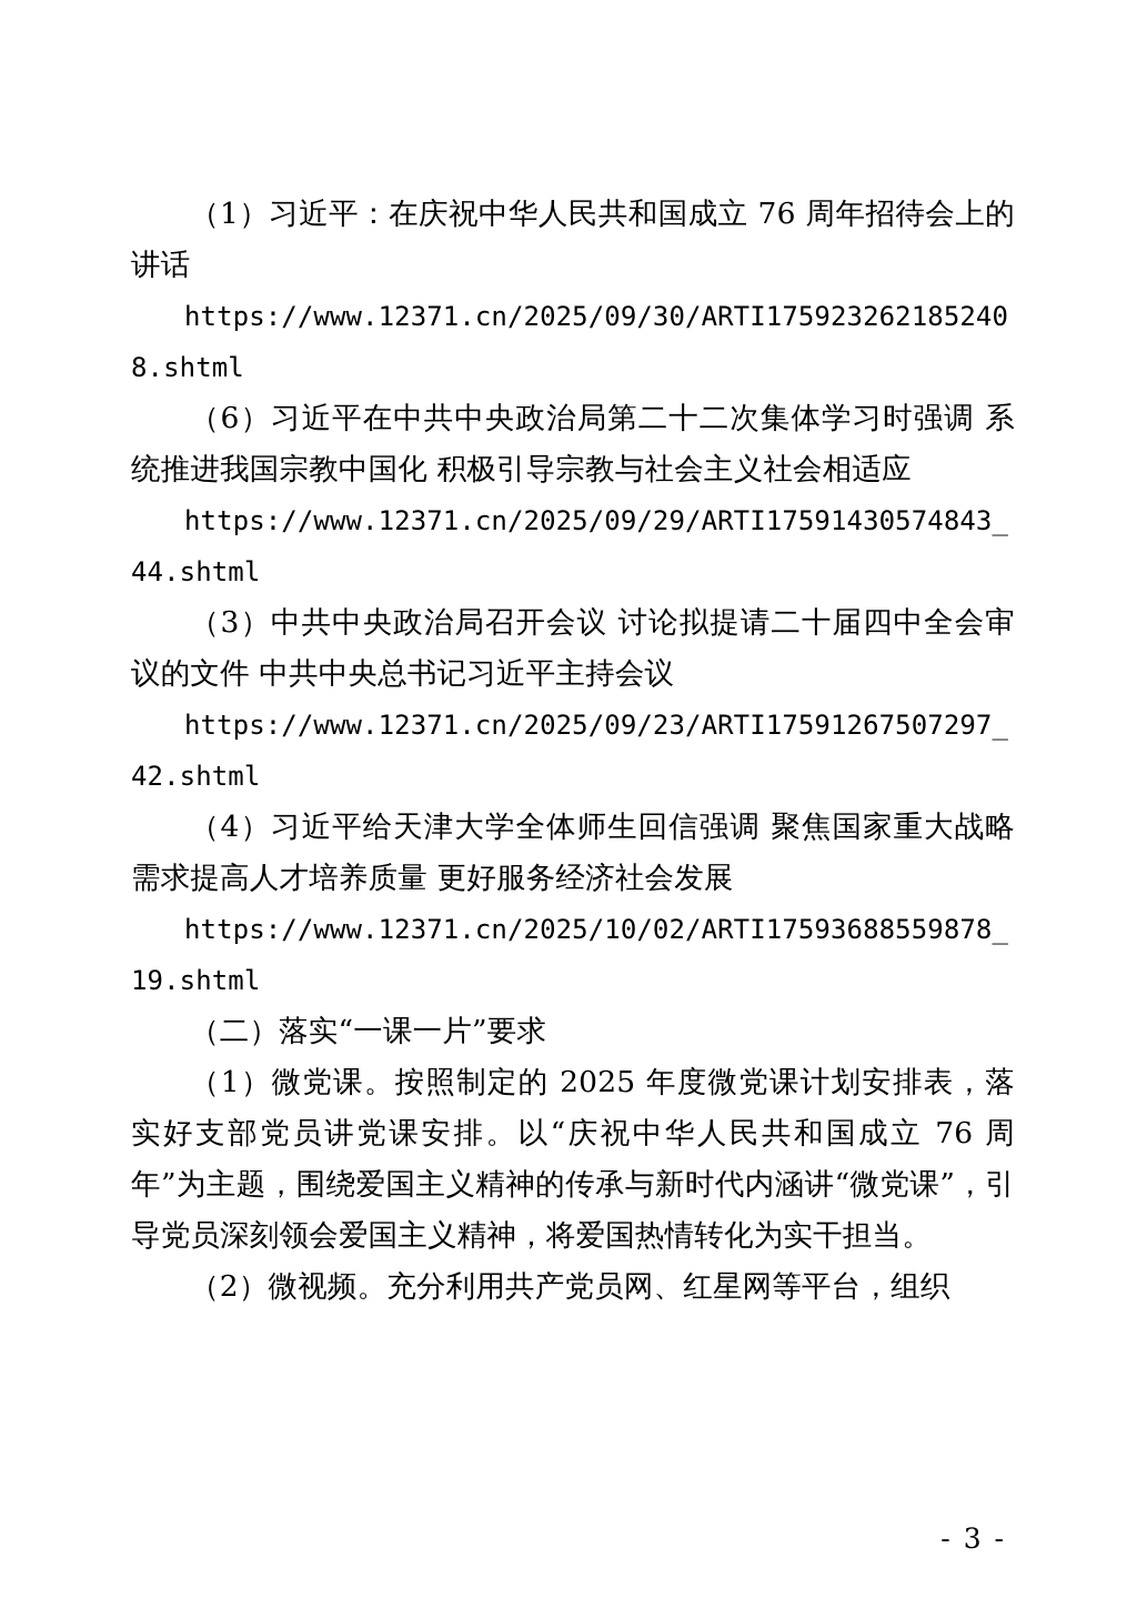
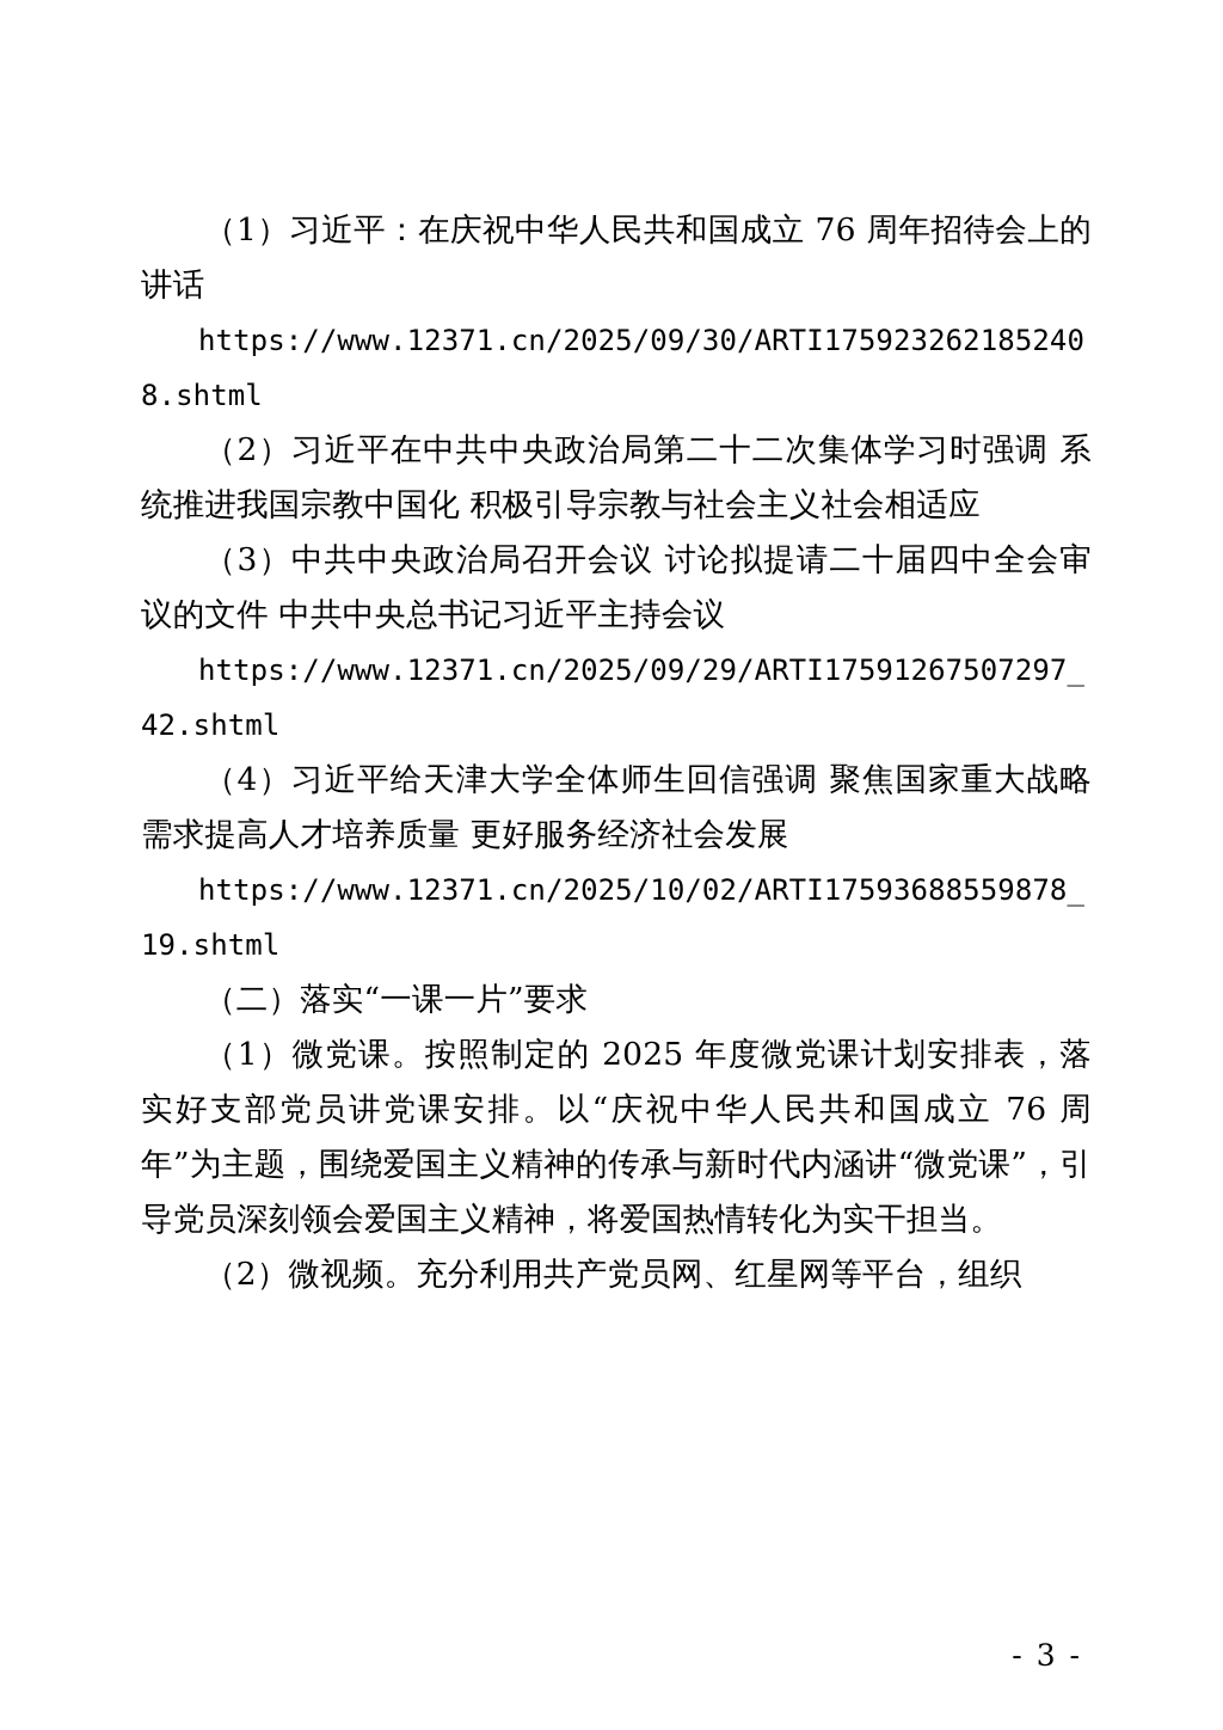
  （1）习近平：在庆祝中华人民共和国成立 76 周年招待会上的讲话
  https://www.12371.cn/2025/09/30/ARTI1759232621852408.shtml
- （6）习近平在中共中央政治局第二十二次集体学习时强调 系统推进我国宗教中国化 积极引导宗教与社会主义社会相适应
+ （2）习近平在中共中央政治局第二十二次集体学习时强调 系统推进我国宗教中国化 积极引导宗教与社会主义社会相适应
- https://www.12371.cn/2025/09/29/ARTI17591430574843_44.shtml
  （3）中共中央政治局召开会议 讨论拟提请二十届四中全会审议的文件 中共中央总书记习近平主持会议
- https://www.12371.cn/2025/09/23/ARTI17591267507297_42.shtml
+ https://www.12371.cn/2025/09/29/ARTI17591267507297_42.shtml
  （4）习近平给天津大学全体师生回信强调 聚焦国家重大战略需求提高人才培养质量 更好服务经济社会发展
  https://www.12371.cn/2025/10/02/ARTI17593688559878_19.shtml
  （二）落实“一课一片”要求
  （1）微党课。按照制定的 2025 年度微党课计划安排表，落实好支部党员讲党课安排。以“庆祝中华人民共和国成立 76 周年”为主题，围绕爱国主义精神的传承与新时代内涵讲“微党课”，引导党员深刻领会爱国主义精神，将爱国热情转化为实干担当。
  （2）微视频。充分利用共产党员网、红星网等平台，组织
  - 3 -
